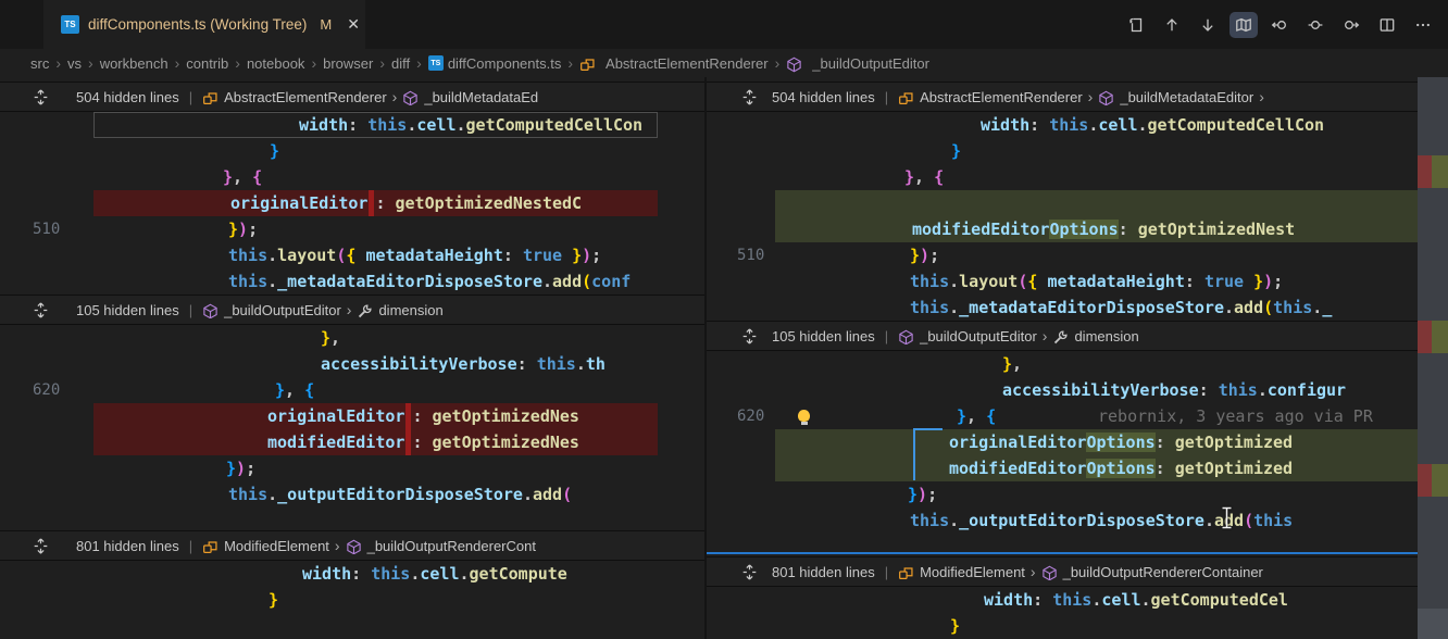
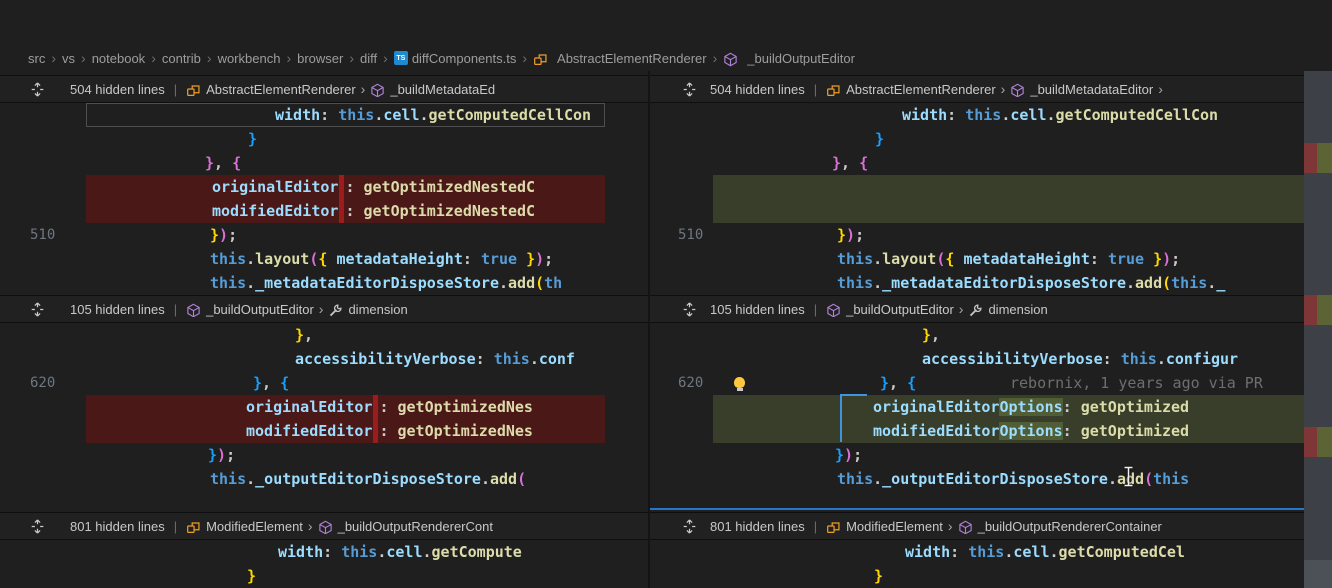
- TS
- diffComponents.ts (Working Tree)
- M
- ✕
  src
  ›
  vs
  ›
- workbench
+ notebook
  ›
  contrib
  ›
- notebook
+ workbench
  ›
  browser
  ›
  diff
  ›
  diffComponents.ts
  ›
  AbstractElementRenderer
  ›
  _buildOutputEditor
  504 hidden lines
  |
  AbstractElementRenderer
  ›
  _buildMetadataEd
  width: this.cell.getComputedCellCon
  }
  }, {
  originalEditor : getOptimizedNestedC
+ modifiedEditor : getOptimizedNestedC
  510
  });
  this.layout({ metadataHeight: true });
- this._metadataEditorDisposeStore.add(conf
+ this._metadataEditorDisposeStore.add(th
  105 hidden lines
  |
  _buildOutputEditor
  ›
  dimension
  },
- accessibilityVerbose: this.th
+ accessibilityVerbose: this.conf
  620
  }, {
  originalEditor : getOptimizedNes
  modifiedEditor : getOptimizedNes
  });
  this._outputEditorDisposeStore.add(
  801 hidden lines
  |
  ModifiedElement
  ›
  _buildOutputRendererCont
  width: this.cell.getCompute
  }
  504 hidden lines
  |
  AbstractElementRenderer
  ›
  _buildMetadataEditor
  ›
  width: this.cell.getComputedCellCon
  }
  }, {
- modifiedEditorOptions: getOptimizedNest
  510
  });
  this.layout({ metadataHeight: true });
  this._metadataEditorDisposeStore.add(this._
  105 hidden lines
  |
  _buildOutputEditor
  ›
  dimension
  },
  accessibilityVerbose: this.configur
  620
  }, {
- rebornix, 3 years ago via PR
+ rebornix, 1 years ago via PR
  originalEditorOptions: getOptimized
  modifiedEditorOptions: getOptimized
  });
  this._outputEditorDisposeStore.add(this
  801 hidden lines
  |
  ModifiedElement
  ›
  _buildOutputRendererContainer
  width: this.cell.getComputedCel
  }
